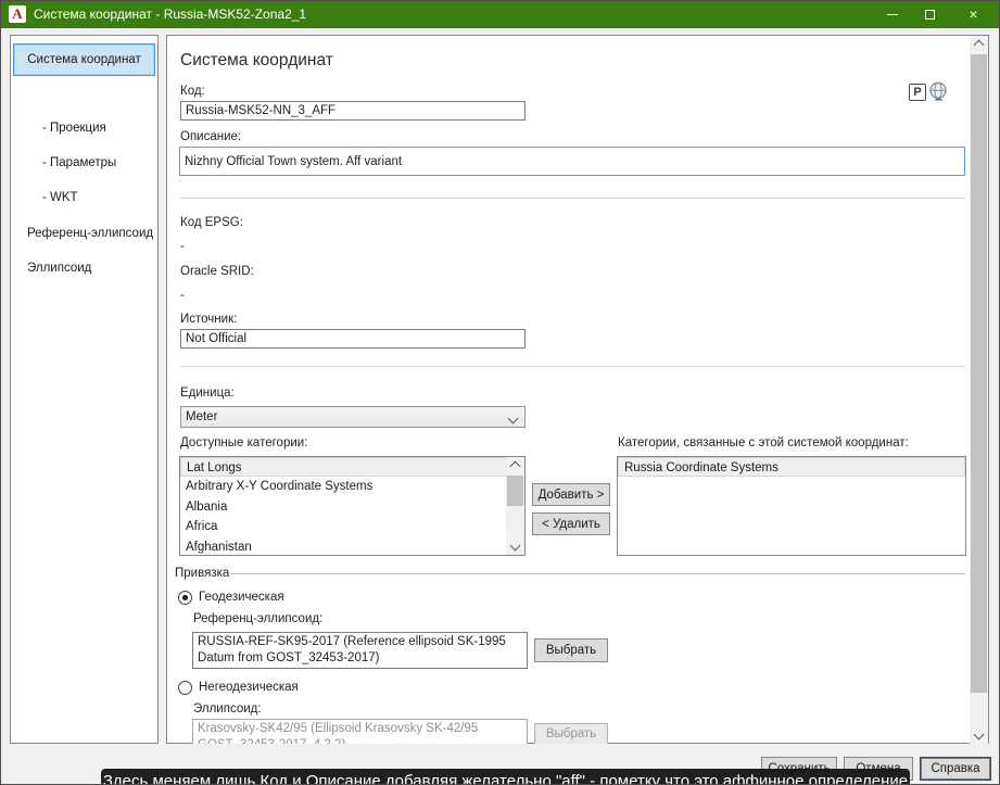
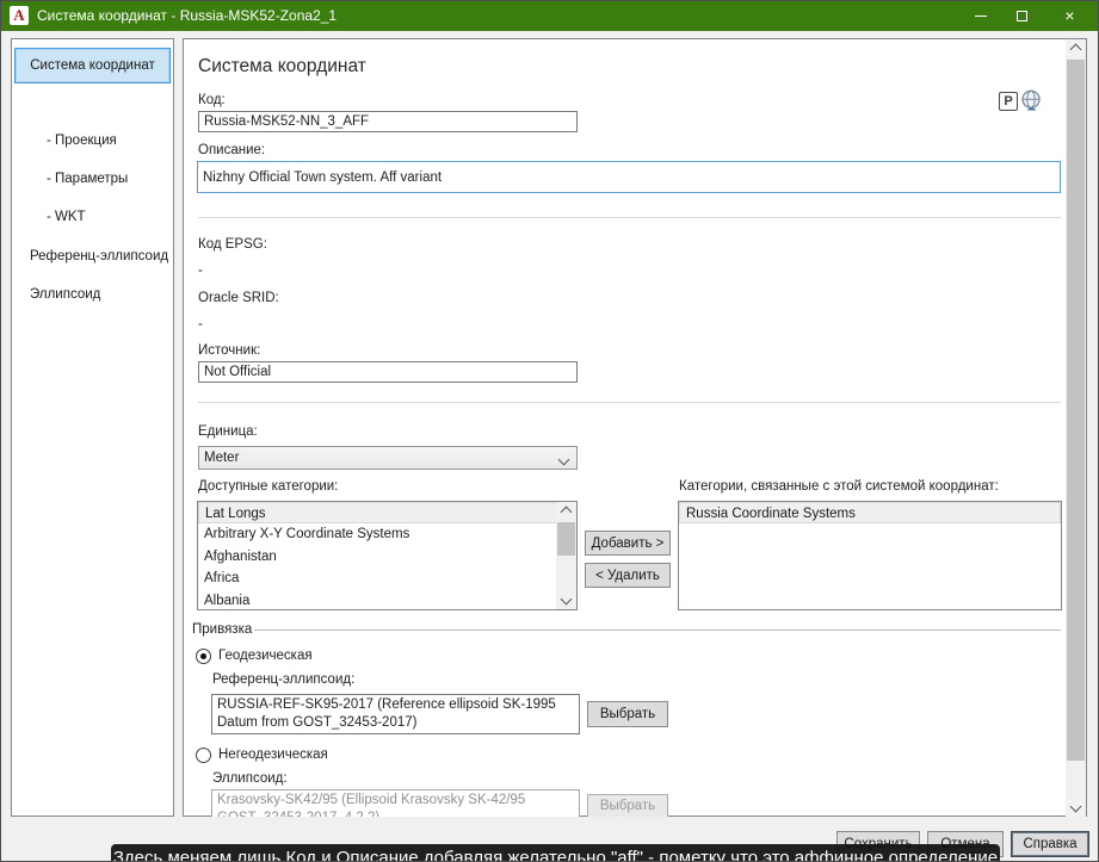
  A
  Система координат - Russia-MSK52-Zona2_1
  ×
  Система координат
  - Проекция
  - Параметры
  - WKT
  Референц-эллипсоид
  Эллипсоид
  Система координат
  Код:
  Russia-MSK52-NN_3_AFF
  P
  Описание:
  Nizhny Official Town system. Aff variant
  Код EPSG:
  -
  Oracle SRID:
  -
  Источник:
  Not Official
  Единица:
  Meter
  Доступные категории:
  Lat Longs
  Arbitrary X-Y Coordinate Systems
- Albania
+ Afghanistan
  Africa
- Afghanistan
+ Albania
  Добавить >
  < Удалить
  Категории, связанные с этой системой координат:
  Russia Coordinate Systems
  Привязка
  Геодезическая
  Референц-эллипсоид:
  RUSSIA-REF-SK95-2017 (Reference ellipsoid SK-1995 Datum from GOST_32453-2017)
  Выбрать
  Негеодезическая
  Эллипсоид:
  Выбрать
  Справка
  Здесь меняем лишь Код и Описание добавляя желательно "aff" - пометку что это аффинное определение
